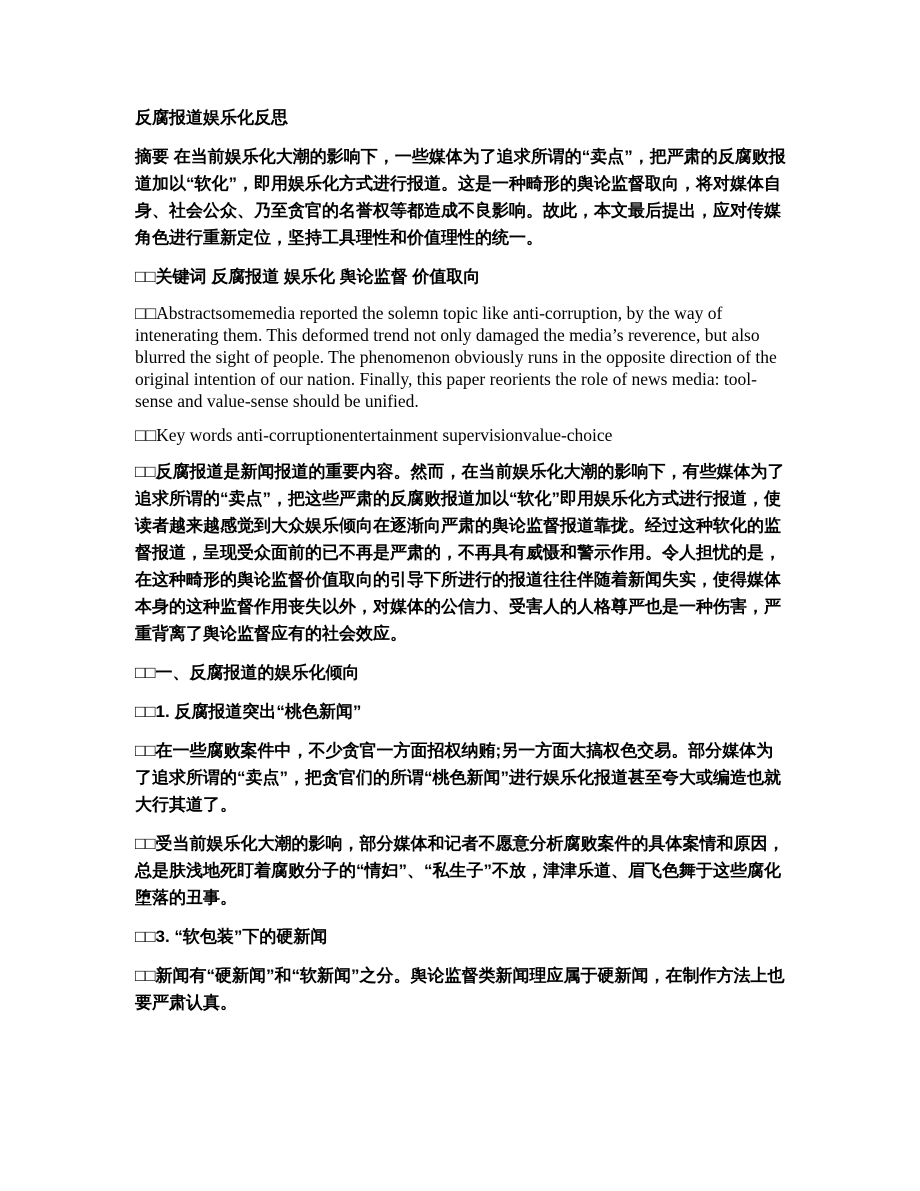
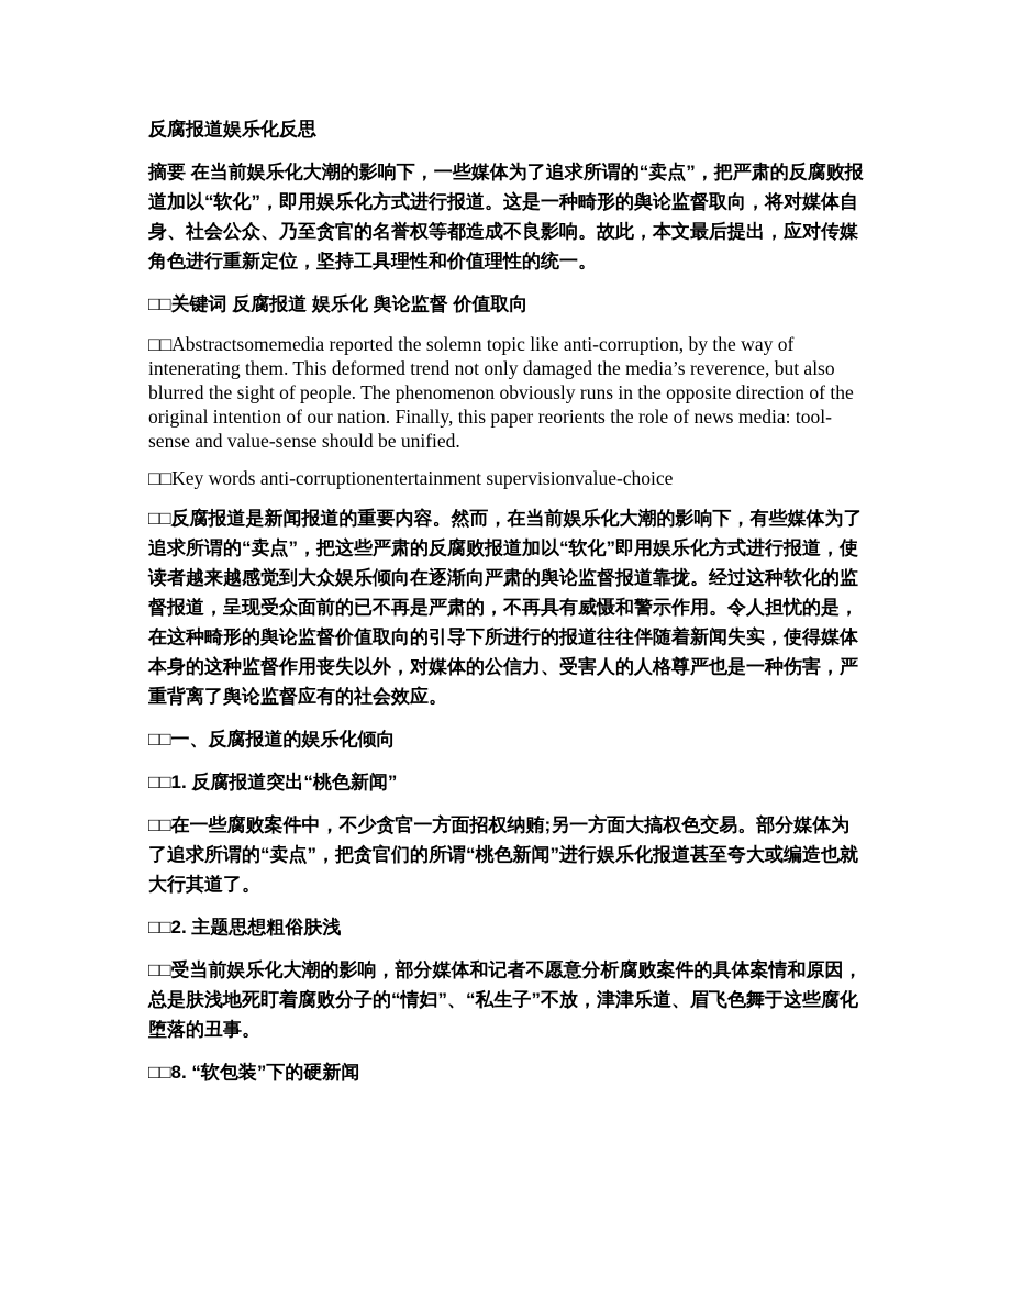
  反腐报道娱乐化反思
  摘要 在当前娱乐化大潮的影响下，一些媒体为了追求所谓的“卖点”，把严肃的反腐败报道加以“软化”，即用娱乐化方式进行报道。这是一种畸形的舆论监督取向，将对媒体自身、社会公众、乃至贪官的名誉权等都造成不良影响。故此，本文最后提出，应对传媒角色进行重新定位，坚持工具理性和价值理性的统一。
  □□关键词 反腐报道 娱乐化 舆论监督 价值取向
  □□Abstractsomemedia reported the solemn topic like anti-corruption, by the way of intenerating them. This deformed trend not only damaged the media’s reverence, but also blurred the sight of people. The phenomenon obviously runs in the opposite direction of the original intention of our nation. Finally, this paper reorients the role of news media: tool-sense and value-sense should be unified.
  □□Key words anti-corruptionentertainment supervisionvalue-choice
  □□反腐报道是新闻报道的重要内容。然而，在当前娱乐化大潮的影响下，有些媒体为了追求所谓的“卖点”，把这些严肃的反腐败报道加以“软化”即用娱乐化方式进行报道，使读者越来越感觉到大众娱乐倾向在逐渐向严肃的舆论监督报道靠拢。经过这种软化的监督报道，呈现受众面前的已不再是严肃的，不再具有威慑和警示作用。令人担忧的是，在这种畸形的舆论监督价值取向的引导下所进行的报道往往伴随着新闻失实，使得媒体本身的这种监督作用丧失以外，对媒体的公信力、受害人的人格尊严也是一种伤害，严重背离了舆论监督应有的社会效应。
  □□一、反腐报道的娱乐化倾向
  □□1. 反腐报道突出“桃色新闻”
  □□在一些腐败案件中，不少贪官一方面招权纳贿;另一方面大搞权色交易。部分媒体为了追求所谓的“卖点”，把贪官们的所谓“桃色新闻”进行娱乐化报道甚至夸大或编造也就大行其道了。
+ □□2. 主题思想粗俗肤浅
  □□受当前娱乐化大潮的影响，部分媒体和记者不愿意分析腐败案件的具体案情和原因，总是肤浅地死盯着腐败分子的“情妇”、“私生子”不放，津津乐道、眉飞色舞于这些腐化堕落的丑事。
- □□3. “软包装”下的硬新闻
+ □□8. “软包装”下的硬新闻
- □□新闻有“硬新闻”和“软新闻”之分。舆论监督类新闻理应属于硬新闻，在制作方法上也要严肃认真。
